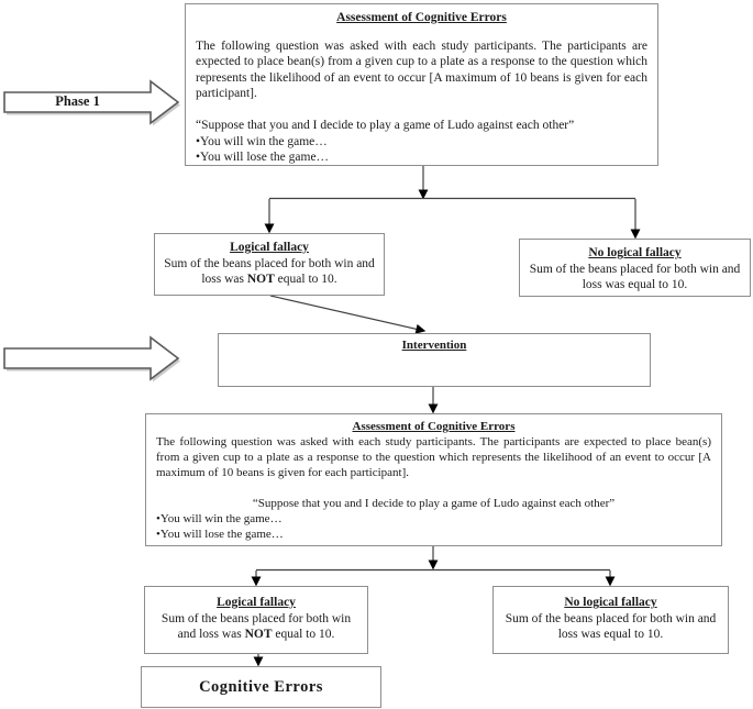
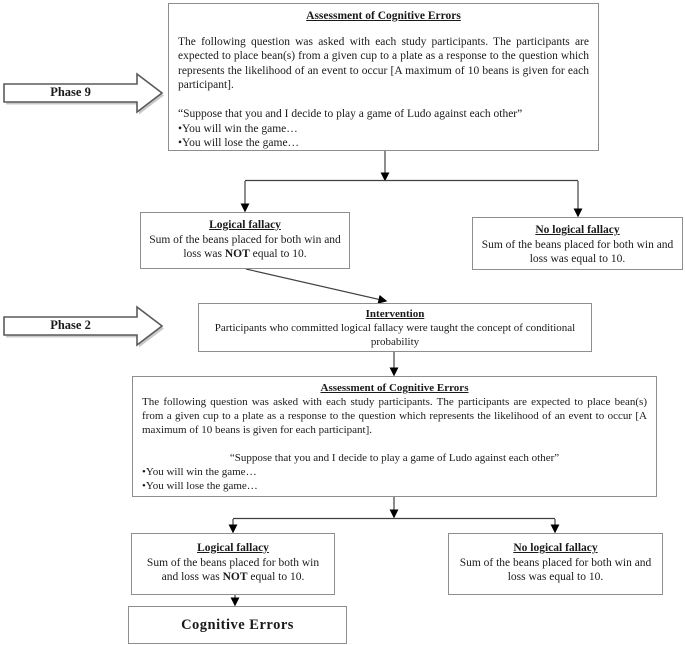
- Phase 1
+ Phase 9
+ Phase 2
  Assessment of Cognitive Errors
  The following question was asked with each study participants. The participants are expected to place bean(s) from a given cup to a plate as a response to the question which represents the likelihood of an event to occur [A maximum of 10 beans is given for each participant].
  “Suppose that you and I decide to play a game of Ludo against each other”
  •You will win the game…
  •You will lose the game…
  Logical fallacy
  Sum of the beans placed for both win and loss was NOT equal to 10.
  No logical fallacy
  Sum of the beans placed for both win and loss was equal to 10.
  Intervention
+ Participants who committed logical fallacy were taught the concept of conditional probability
  Assessment of Cognitive Errors
  The following question was asked with each study participants. The participants are expected to place bean(s) from a given cup to a plate as a response to the question which represents the likelihood of an event to occur [A maximum of 10 beans is given for each participant].
  “Suppose that you and I decide to play a game of Ludo against each other”
  •You will win the game…
  •You will lose the game…
  Logical fallacy
  Sum of the beans placed for both win and loss was NOT equal to 10.
  No logical fallacy
  Sum of the beans placed for both win and loss was equal to 10.
  Cognitive Errors
